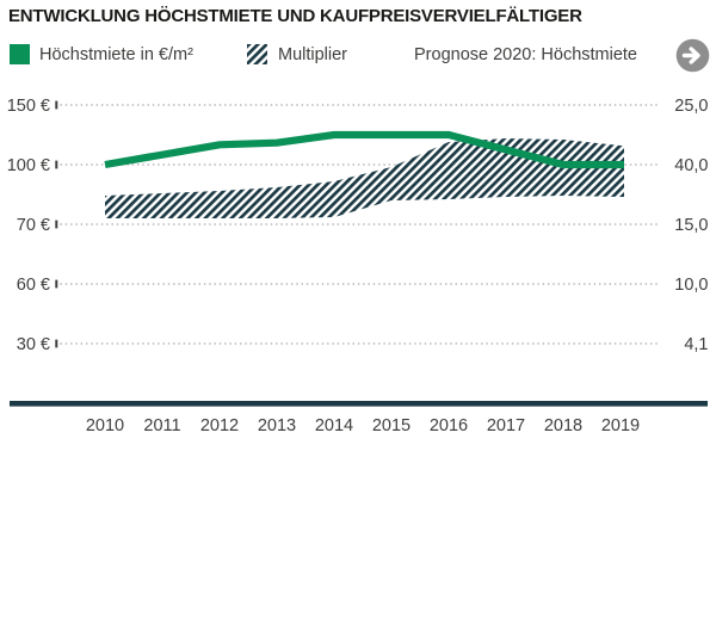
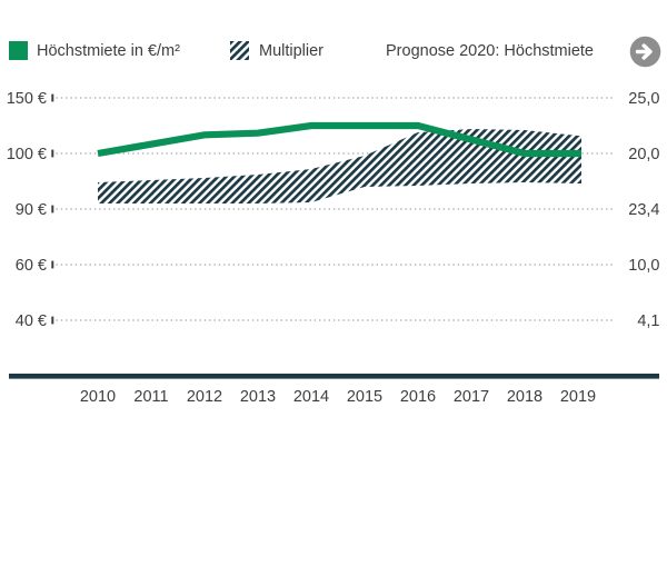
- ENTWICKLUNG HÖCHSTMIETE UND KAUFPREISVERVIELFÄLTIGER
  Höchstmiete in €/m²
  Multiplier
  Prognose 2020: Höchstmiete
  150 €
  25,0
  100 €
- 40,0
+ 20,0
- 70 €
+ 90 €
- 15,0
+ 23,4
  60 €
  10,0
- 30 €
+ 40 €
  4,1
  2010
  2011
  2012
  2013
  2014
  2015
  2016
  2017
  2018
  2019
